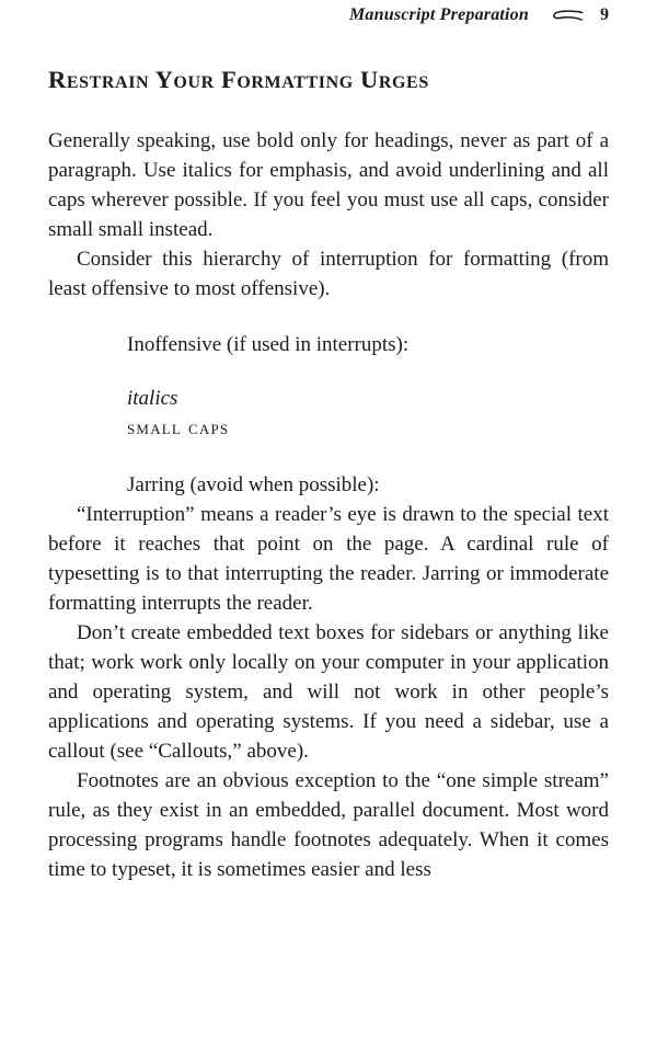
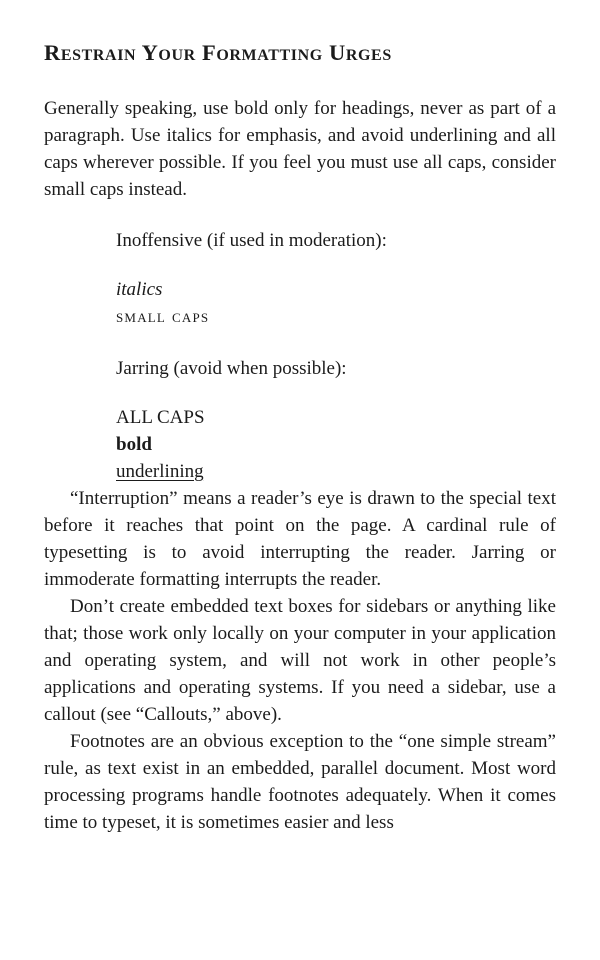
- Manuscript Preparation
- 9
  Restrain Your Formatting Urges
- Generally speaking, use bold only for headings, never as part of a paragraph. Use italics for emphasis, and avoid underlin­ing and all caps wherever possible. If you feel you must use all caps, consider small small instead.
+ Generally speaking, use bold only for headings, never as part of a paragraph. Use italics for emphasis, and avoid underlin­ing and all caps wherever possible. If you feel you must use all caps, consider small caps instead.
- Consider this hierarchy of interruption for formatting (from least offensive to most offensive).
- Inoffensive (if used in interrupts):
+ Inoffensive (if used in moderation):
  italics
  small caps
  Jarring (avoid when possible):
+ ALL CAPS
+ bold
+ underlining
- “Interruption” means a reader’s eye is drawn to the special text before it reaches that point on the page. A cardinal rule of typesetting is to that interrupting the reader. Jarring or immoderate formatting interrupts the reader.
+ “Interruption” means a reader’s eye is drawn to the special text before it reaches that point on the page. A cardinal rule of typesetting is to avoid interrupting the reader. Jarring or immoderate formatting interrupts the reader.
- Don’t create embedded text boxes for sidebars or anything like that; work work only locally on your computer in your application and operating system, and will not work in other people’s applications and operating systems. If you need a sidebar, use a callout (see “Callouts,” above).
+ Don’t create embedded text boxes for sidebars or anything like that; those work only locally on your computer in your application and operating system, and will not work in other people’s applications and operating systems. If you need a sidebar, use a callout (see “Callouts,” above).
- Footnotes are an obvious exception to the “one simple stream” rule, as they exist in an embedded, parallel document. Most word processing programs handle footnotes adequately. When it comes time to typeset, it is sometimes easier and less
+ Footnotes are an obvious exception to the “one simple stream” rule, as text exist in an embedded, parallel document. Most word processing programs handle footnotes adequately. When it comes time to typeset, it is sometimes easier and less
